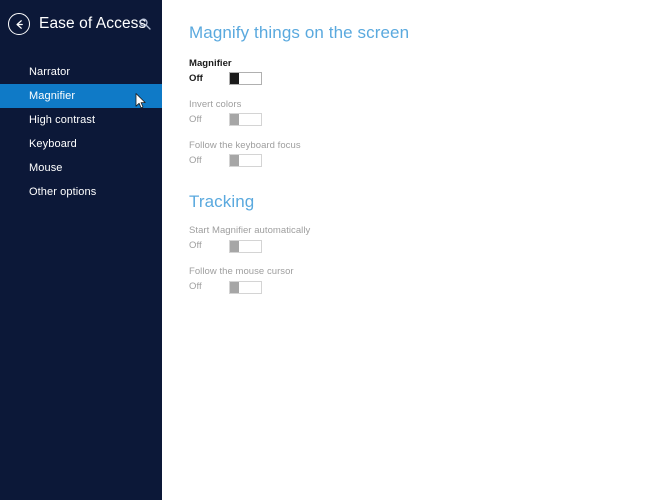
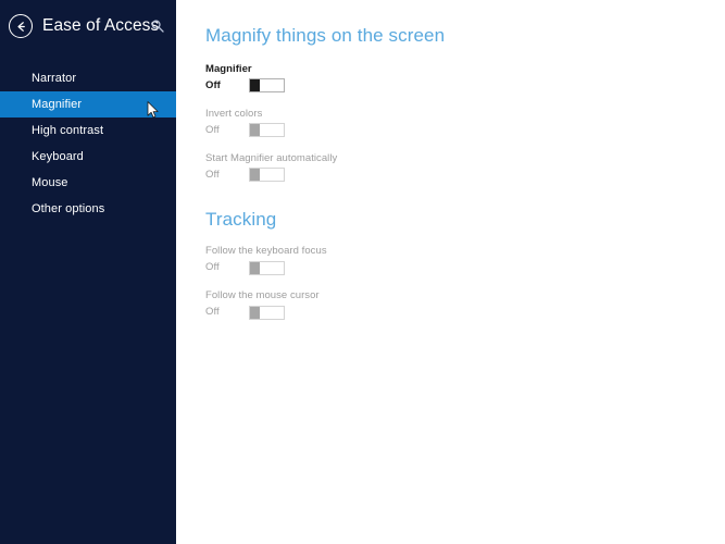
  Ease of Access
  Narrator
  Magnifier
  High contrast
  Keyboard
  Mouse
  Other options
  Magnify things on the screen
  Magnifier
  Off
  Invert colors
  Off
- Follow the keyboard focus
+ Start Magnifier automatically
  Off
  Tracking
- Start Magnifier automatically
+ Follow the keyboard focus
  Off
  Follow the mouse cursor
  Off
